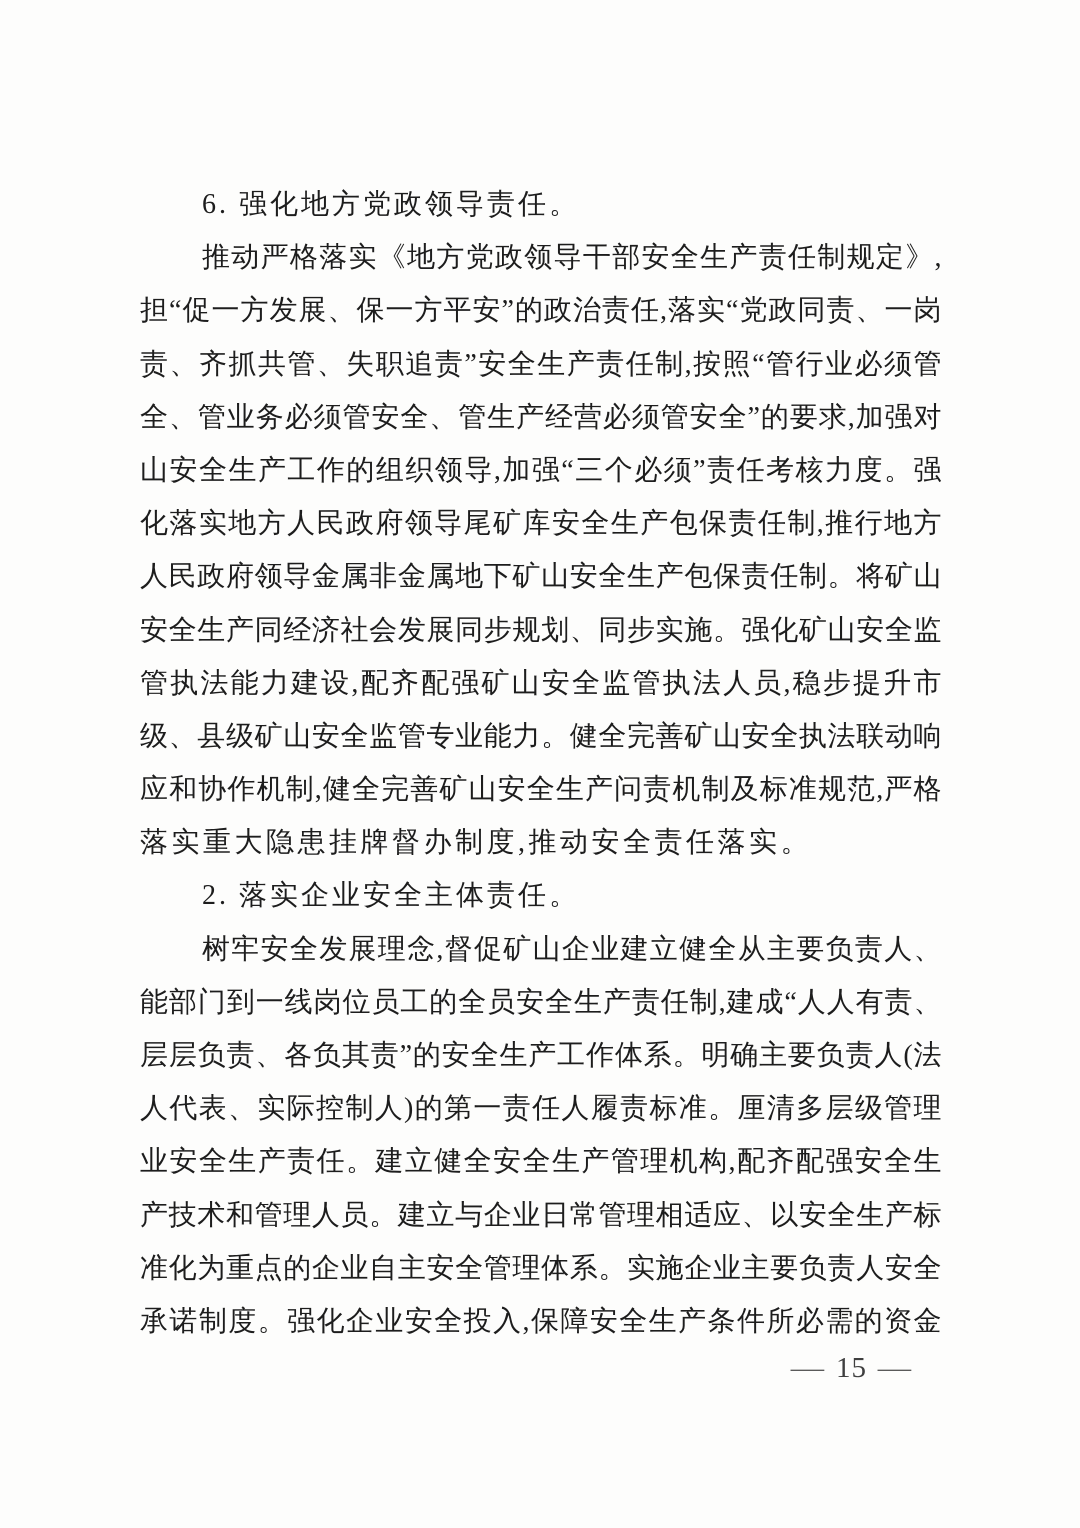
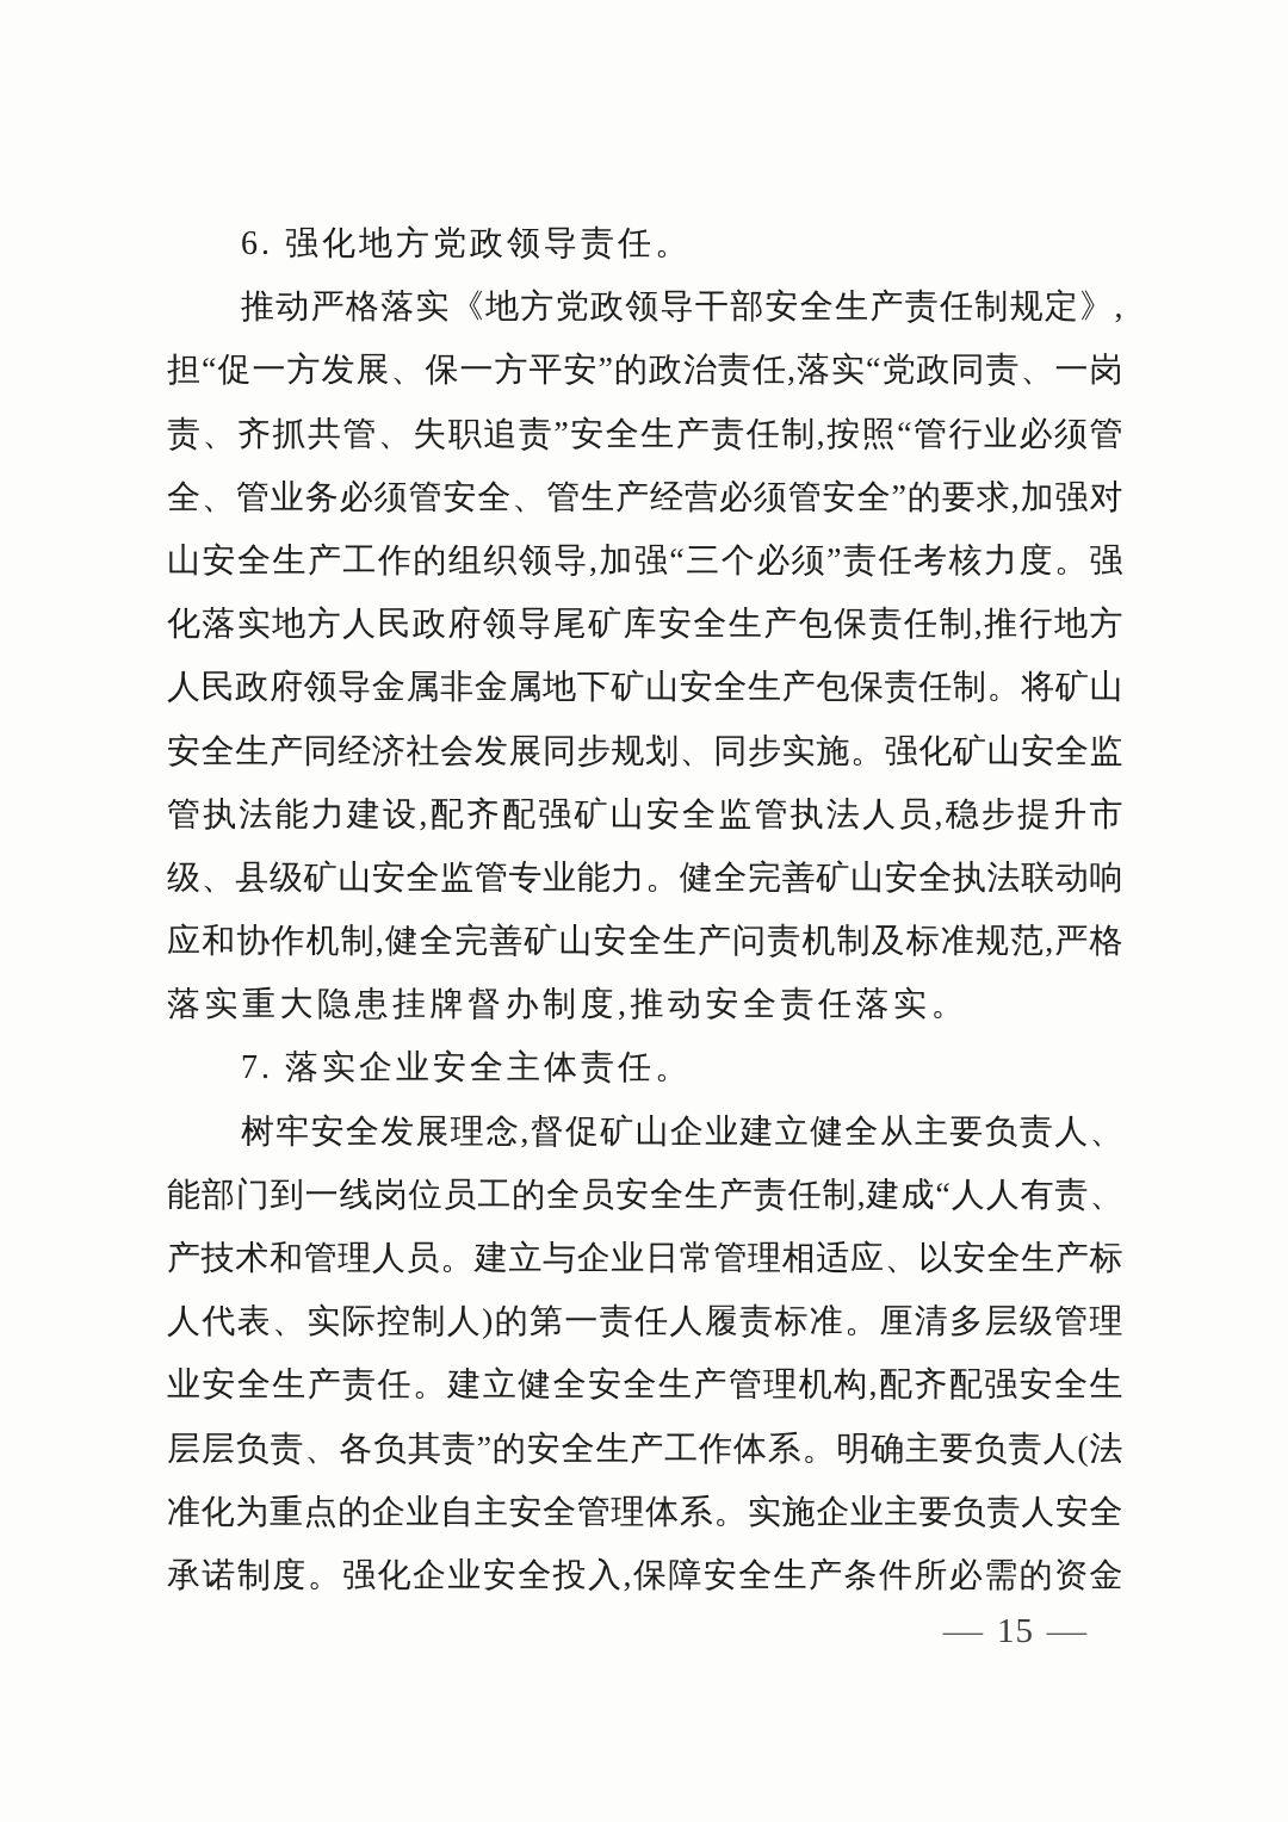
  6. 强化地方党政领导责任。
  推动严格落实《地方党政领导干部安全生产责任制规定》,
  担“促一方发展、保一方平安”的政治责任,落实“党政同责、一岗
  责、齐抓共管、失职追责”安全生产责任制,按照“管行业必须管
  全、管业务必须管安全、管生产经营必须管安全”的要求,加强对
  山安全生产工作的组织领导,加强“三个必须”责任考核力度。强
  化落实地方人民政府领导尾矿库安全生产包保责任制,推行地方
  人民政府领导金属非金属地下矿山安全生产包保责任制。将矿山
  安全生产同经济社会发展同步规划、同步实施。强化矿山安全监
  管执法能力建设,配齐配强矿山安全监管执法人员,稳步提升市
  级、县级矿山安全监管专业能力。健全完善矿山安全执法联动响
  应和协作机制,健全完善矿山安全生产问责机制及标准规范,严格
  落实重大隐患挂牌督办制度,推动安全责任落实。
- 2. 落实企业安全主体责任。
+ 7. 落实企业安全主体责任。
  树牢安全发展理念,督促矿山企业建立健全从主要负责人、
  能部门到一线岗位员工的全员安全生产责任制,建成“人人有责、
- 层层负责、各负其责”的安全生产工作体系。明确主要负责人(法
+ 产技术和管理人员。建立与企业日常管理相适应、以安全生产标
  人代表、实际控制人)的第一责任人履责标准。厘清多层级管理
  业安全生产责任。建立健全安全生产管理机构,配齐配强安全生
- 产技术和管理人员。建立与企业日常管理相适应、以安全生产标
+ 层层负责、各负其责”的安全生产工作体系。明确主要负责人(法
  准化为重点的企业自主安全管理体系。实施企业主要负责人安全
  承诺制度。强化企业安全投入,保障安全生产条件所必需的资金
  —
  15
  —
